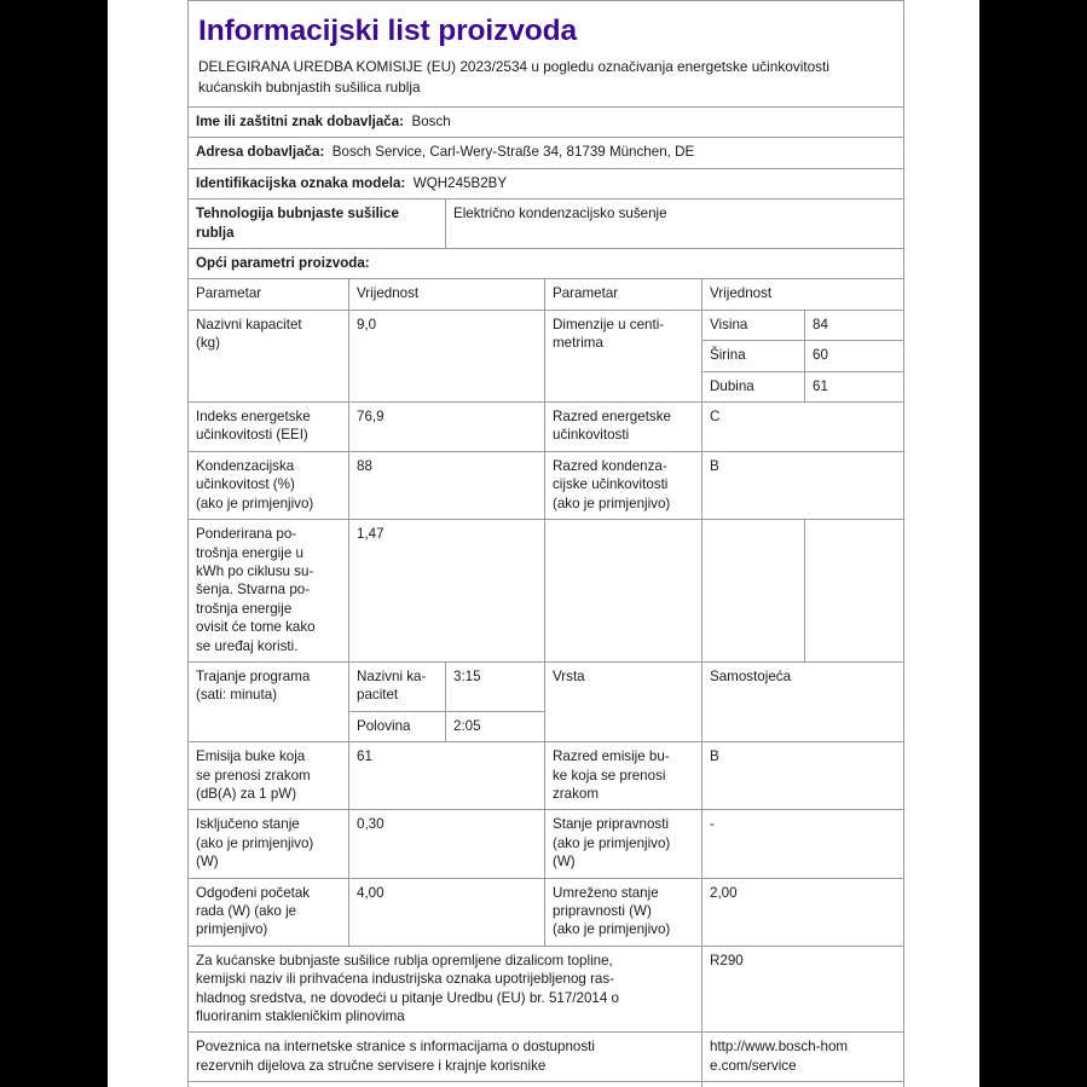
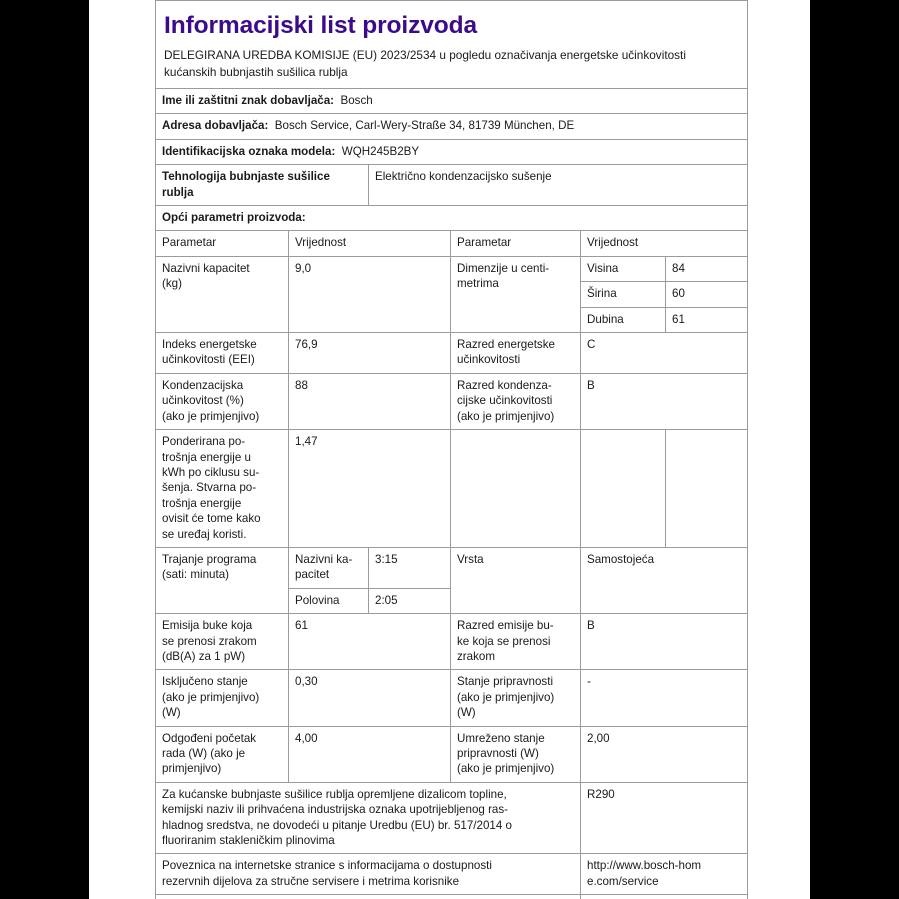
  Informacijski list proizvoda DELEGIRANA UREDBA KOMISIJE (EU) 2023/2534 u pogledu označivanja energetske učinkovitosti kućanskih bubnjastih sušilica rublja
  Ime ili zaštitni znak dobavljača: Bosch
  Adresa dobavljača: Bosch Service, Carl-Wery-Straße 34, 81739 München, DE
  Identifikacijska oznaka modela: WQH245B2BY
  Tehnologija bubnjaste sušilice rublja	Električno kondenzacijsko sušenje
  Opći parametri proizvoda:
  Parametar	Vrijednost	Parametar	Vrijednost
  Nazivni kapacitet (kg)	9,0	Dimenzije u centi- metrima	Visina	84
  Širina	60
  Dubina	61
  Indeks energetske učinkovitosti (EEI)	76,9	Razred energetske učinkovitosti	C
  Kondenzacijska učinkovitost (%) (ako je primjenjivo)	88	Razred kondenza- cijske učinkovitosti (ako je primjenjivo)	B
  Ponderirana po- trošnja energije u kWh po ciklusu su- šenja. Stvarna po- trošnja energije ovisit će tome kako se uređaj koristi.	1,47
  Trajanje programa (sati: minuta)	Nazivni ka- pacitet	3:15	Vrsta	Samostojeća
  Polovina	2:05
  Emisija buke koja se prenosi zrakom (dB(A) za 1 pW)	61	Razred emisije bu- ke koja se prenosi zrakom	B
  Isključeno stanje (ako je primjenjivo) (W)	0,30	Stanje pripravnosti (ako je primjenjivo) (W)	-
  Odgođeni početak rada (W) (ako je primjenjivo)	4,00	Umreženo stanje pripravnosti (W) (ako je primjenjivo)	2,00
  Za kućanske bubnjaste sušilice rublja opremljene dizalicom topline, kemijski naziv ili prihvaćena industrijska oznaka upotrijebljenog ras- hladnog sredstva, ne dovodeći u pitanje Uredbu (EU) br. 517/2014 o fluoriranim stakleničkim plinovima	R290
- Poveznica na internetske stranice s informacijama o dostupnosti rezervnih dijelova za stručne servisere i krajnje korisnike	http://www.bosch-hom e.com/service
+ Poveznica na internetske stranice s informacijama o dostupnosti rezervnih dijelova za stručne servisere i metrima korisnike	http://www.bosch-hom e.com/service
